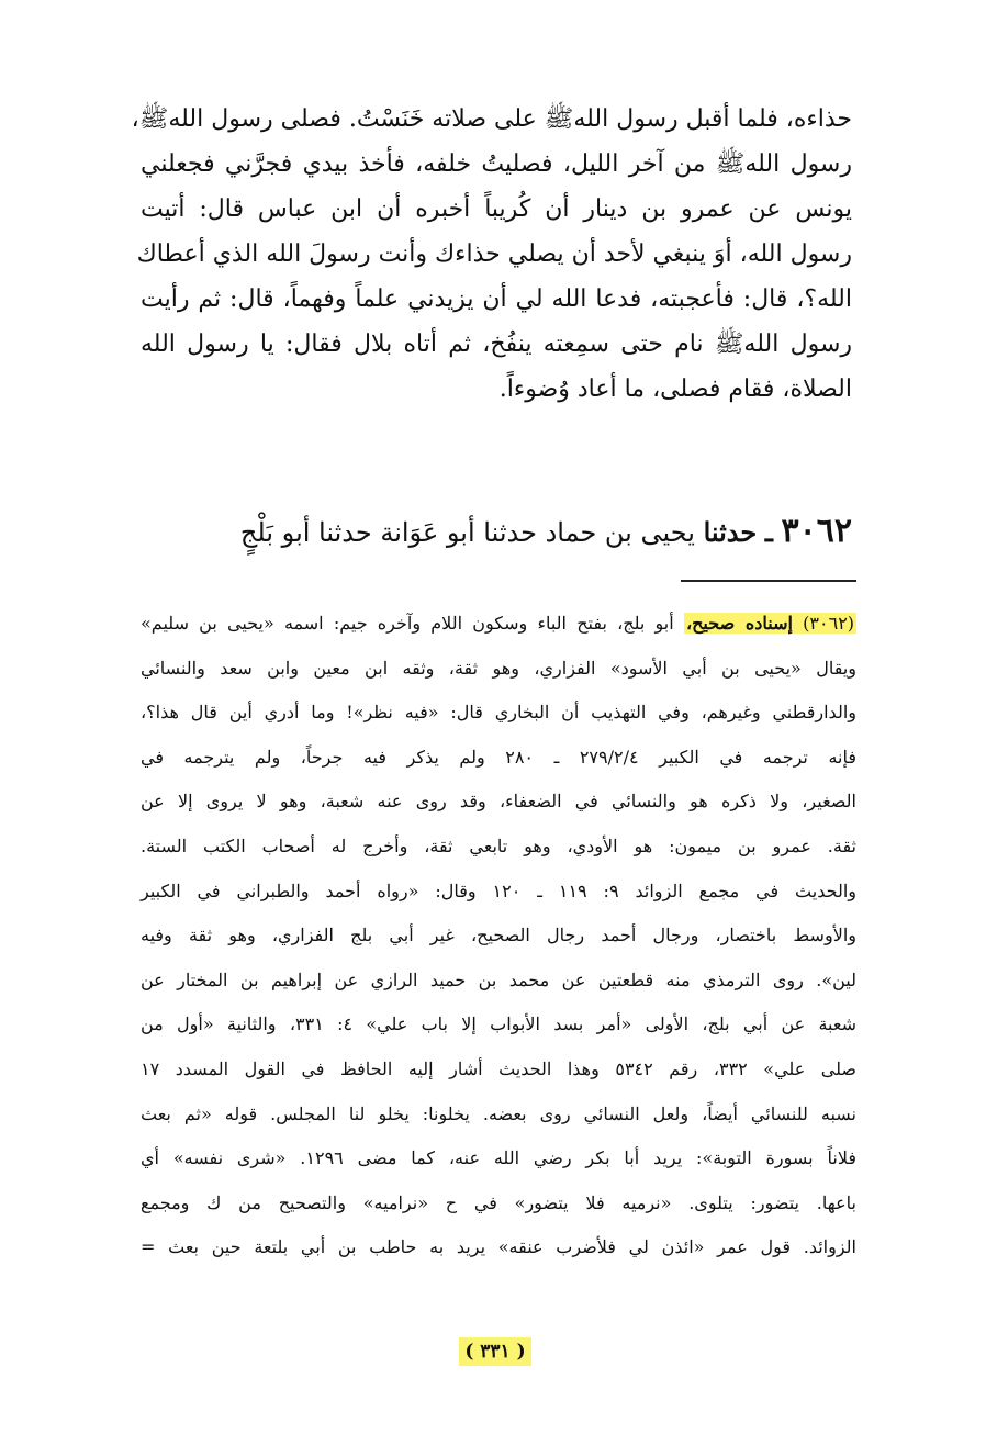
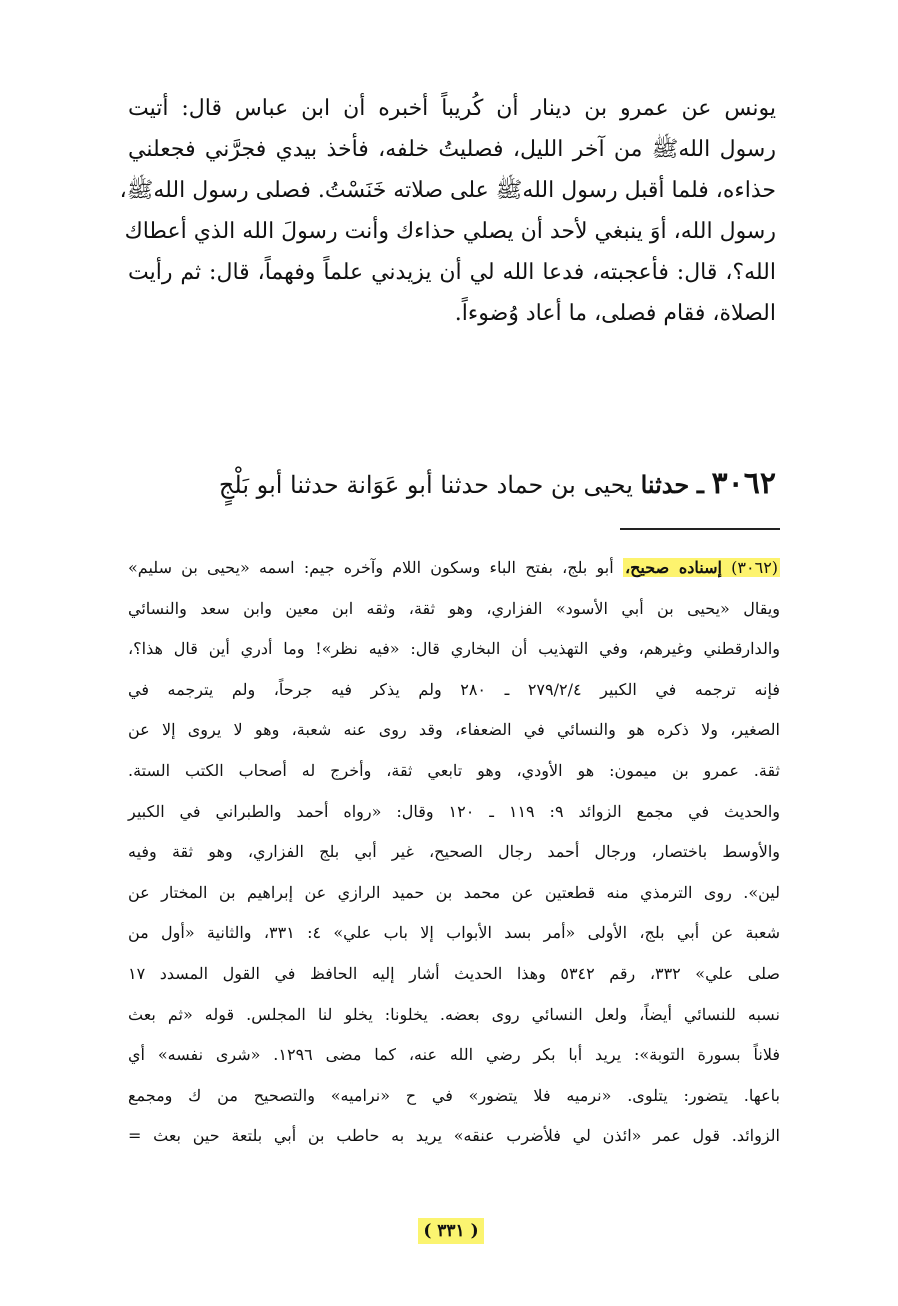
- حذاءه، فلما أقبل رسول اللهﷺ على صلاته خَنَسْتُ. فصلى رسول اللهﷺ،
+ يونس عن عمرو بن دينار أن كُريباً أخبره أن ابن عباس قال: أتيت
  رسول اللهﷺ من آخر الليل، فصليتُ خلفه، فأخذ بيدي فجرَّني فجعلني
- يونس عن عمرو بن دينار أن كُريباً أخبره أن ابن عباس قال: أتيت
+ حذاءه، فلما أقبل رسول اللهﷺ على صلاته خَنَسْتُ. فصلى رسول اللهﷺ،
  رسول الله، أوَ ينبغي لأحد أن يصلي حذاءك وأنت رسولَ الله الذي أعطاك
  الله؟، قال: فأعجبته، فدعا الله لي أن يزيدني علماً وفهماً، قال: ثم رأيت
- رسول اللهﷺ نام حتى سمِعته ينفُخ، ثم أتاه بلال فقال: يا رسول الله
  الصلاة، فقام فصلى، ما أعاد وُضوءاً.
  ٣٠٦٢ ـ حدثنا يحيى بن حماد حدثنا أبو عَوَانة حدثنا أبو بَلْجٍ
  (٣٠٦٢) إسناده صحيح، أبو بلج، بفتح الباء وسكون اللام وآخره جيم: اسمه «يحيى بن سليم»
  ويقال «يحيى بن أبي الأسود» الفزاري، وهو ثقة، وثقه ابن معين وابن سعد والنسائي
  والدارقطني وغيرهم، وفي التهذيب أن البخاري قال: «فيه نظر»! وما أدري أين قال هذا؟،
  فإنه ترجمه في الكبير ٢٧٩/٢/٤ ـ ٢٨٠ ولم يذكر فيه جرحاً، ولم يترجمه في
  الصغير، ولا ذكره هو والنسائي في الضعفاء، وقد روى عنه شعبة، وهو لا يروى إلا عن
  ثقة. عمرو بن ميمون: هو الأودي، وهو تابعي ثقة، وأخرج له أصحاب الكتب الستة.
  والحديث في مجمع الزوائد ٩: ١١٩ ـ ١٢٠ وقال: «رواه أحمد والطبراني في الكبير
  والأوسط باختصار، ورجال أحمد رجال الصحيح، غير أبي بلج الفزاري، وهو ثقة وفيه
  لين». روى الترمذي منه قطعتين عن محمد بن حميد الرازي عن إبراهيم بن المختار عن
  شعبة عن أبي بلج، الأولى «أمر بسد الأبواب إلا باب علي» ٤: ٣٣١، والثانية «أول من
  صلى علي» ٣٣٢، رقم ٥٣٤٢ وهذا الحديث أشار إليه الحافظ في القول المسدد ١٧
  نسبه للنسائي أيضاً، ولعل النسائي روى بعضه. يخلونا: يخلو لنا المجلس. قوله «ثم بعث
  فلاناً بسورة التوبة»: يريد أبا بكر رضي الله عنه، كما مضى ١٢٩٦. «شرى نفسه» أي
  باعها. يتضور: يتلوى. «نرميه فلا يتضور» في ح «نراميه» والتصحيح من ك ومجمع
  الزوائد. قول عمر «ائذن لي فلأضرب عنقه» يريد به حاطب بن أبي بلتعة حين بعث =
  ( ٣٣١ )
